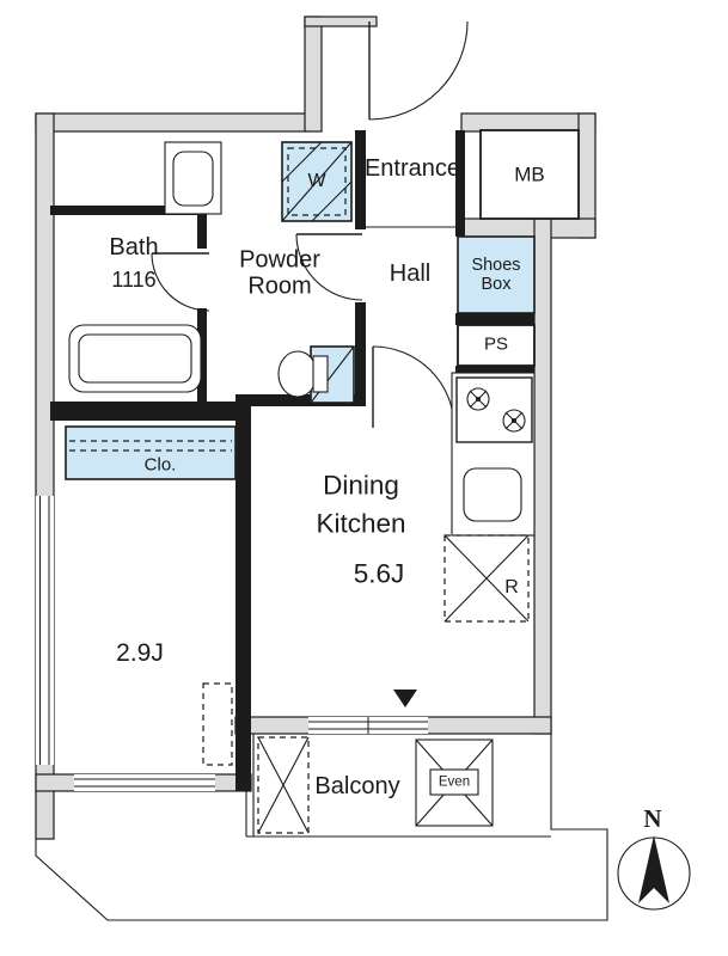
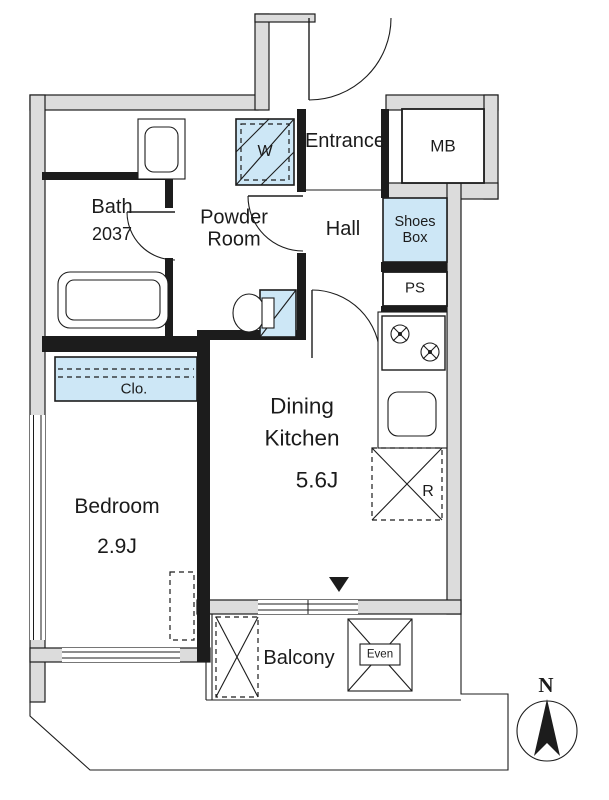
  Entrance
  MB
  Hall
  Shoes
  Box
  PS
  Bath
- 1116
+ 2037
  Powder
  Room
  W
  Clo.
+ Bedroom
  2.9J
  Dining
  Kitchen
  5.6J
  R
  Balcony
  Even
  N
